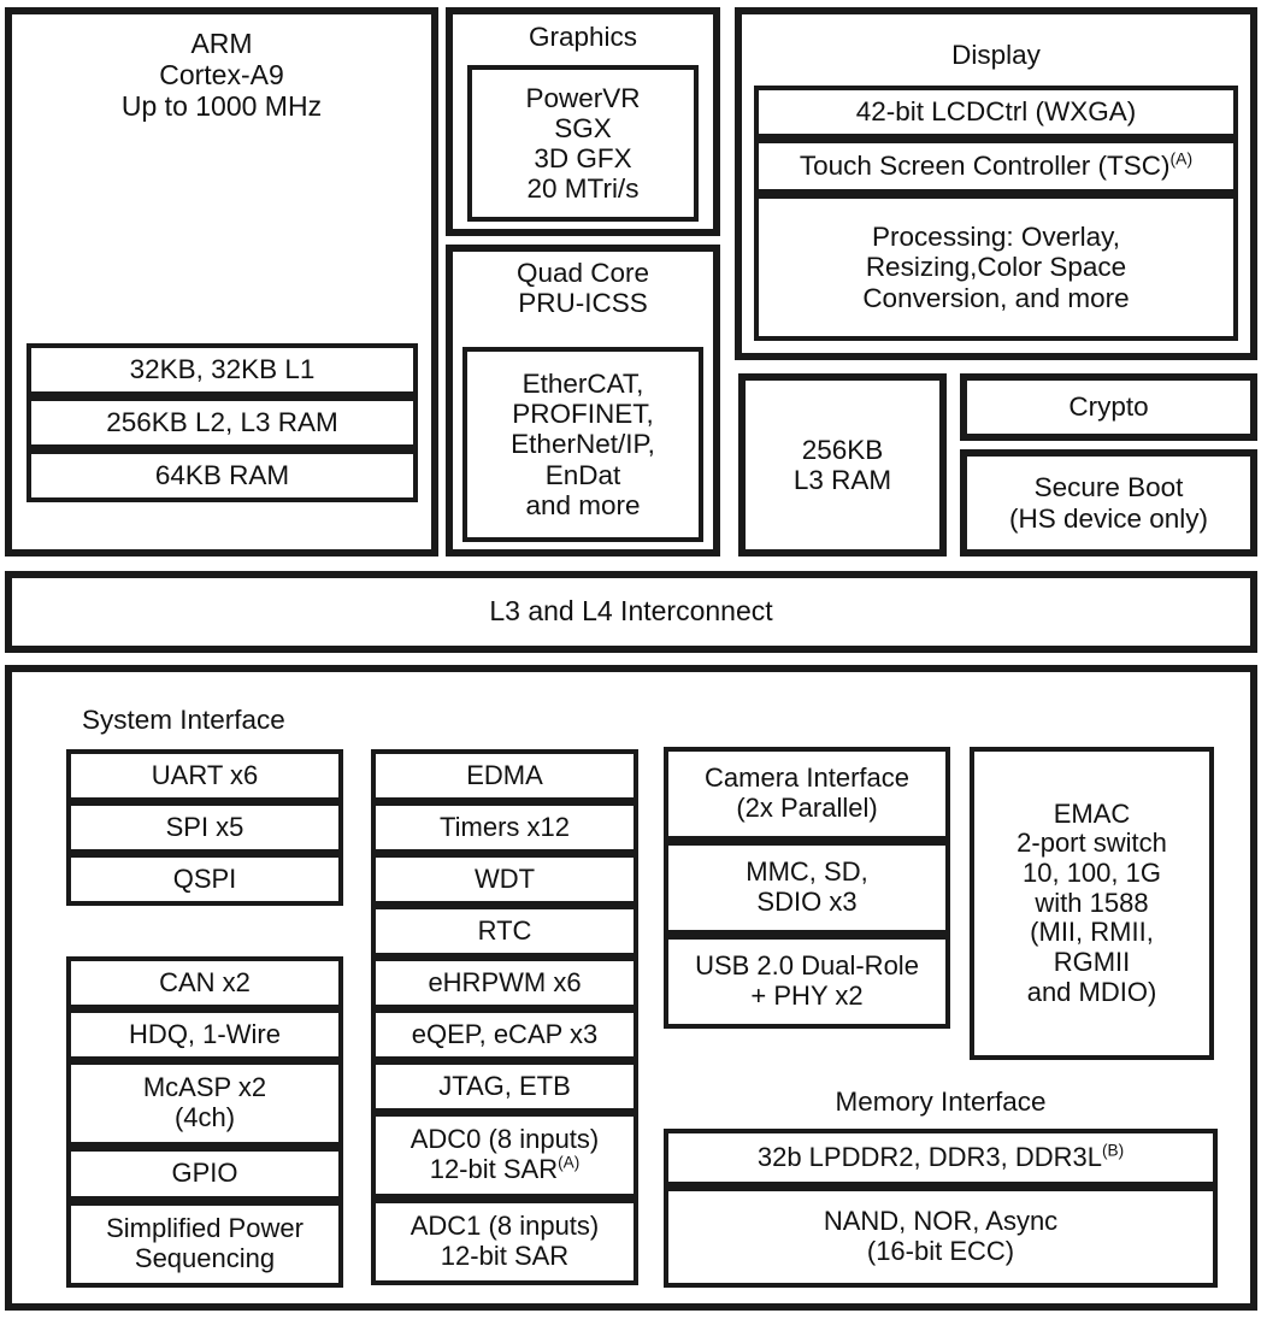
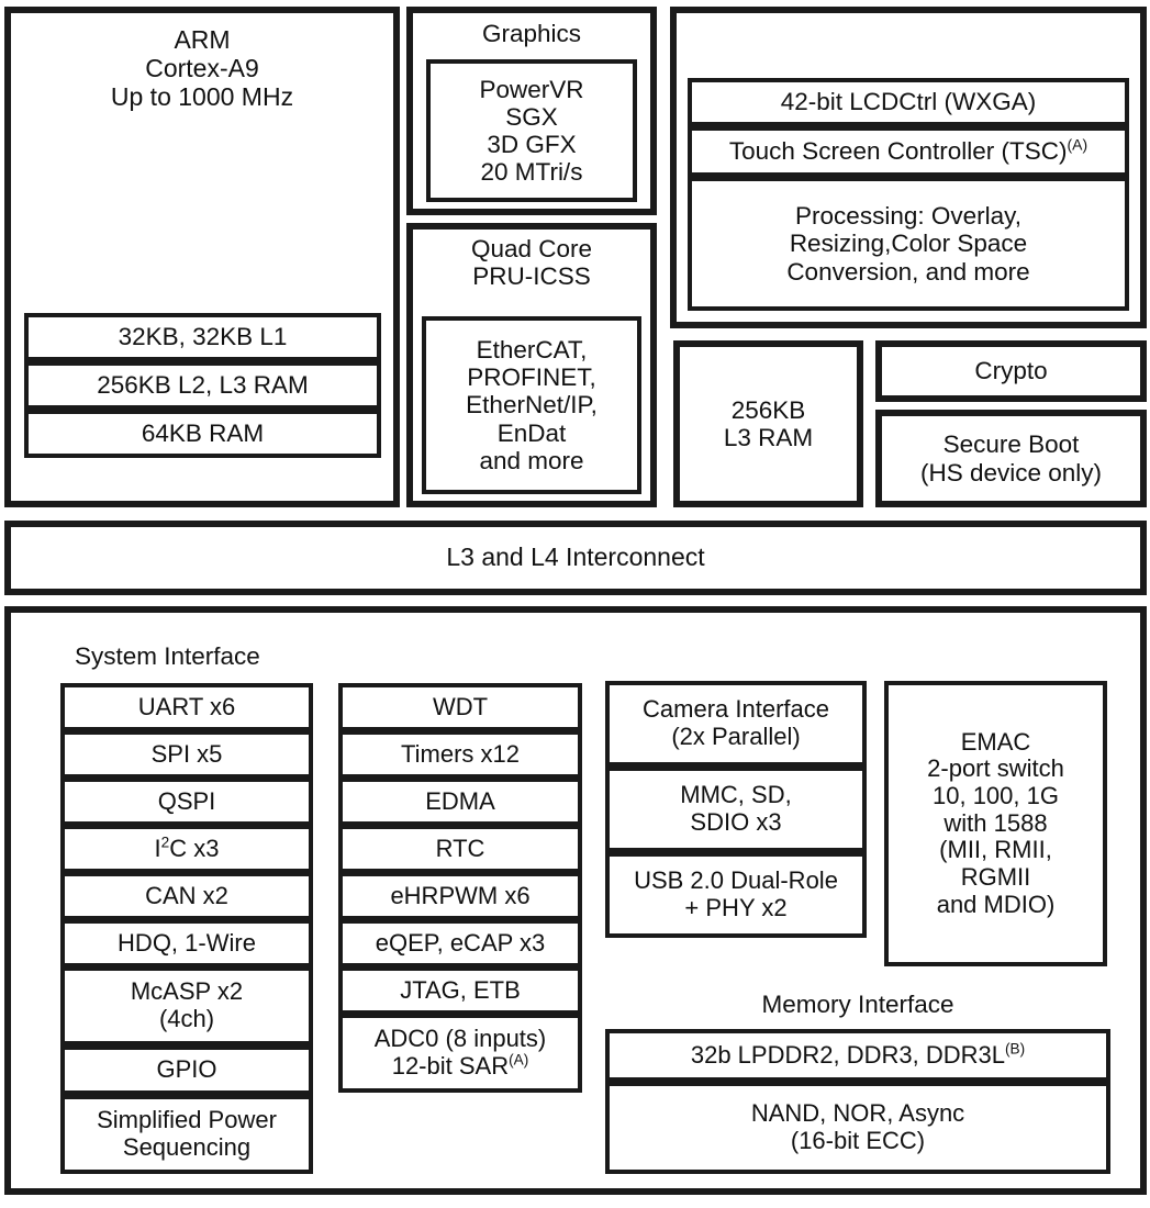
  ARM
  Cortex-A9
  Up to 1000 MHz
  32KB, 32KB L1
  256KB L2, L3 RAM
  64KB RAM
  Graphics
  PowerVR
  SGX
  3D GFX
  20 MTri/s
  Quad Core
  PRU-ICSS
  EtherCAT,
  PROFINET,
  EtherNet/IP,
  EnDat
  and more
- Display
  42-bit LCDCtrl (WXGA)
  Touch Screen Controller (TSC)(A)
  Processing: Overlay,
  Resizing,Color Space
  Conversion, and more
  256KB
  L3 RAM
  Crypto
  Secure Boot
  (HS device only)
  L3 and L4 Interconnect
  System Interface
  UART x6
  SPI x5
  QSPI
+ I2C x3
  CAN x2
  HDQ, 1-Wire
  McASP x2
  (4ch)
  GPIO
  Simplified Power
  Sequencing
- EDMA
+ WDT
  Timers x12
- WDT
+ EDMA
  RTC
  eHRPWM x6
  eQEP, eCAP x3
  JTAG, ETB
  ADC0 (8 inputs)
  12-bit SAR(A)
- ADC1 (8 inputs)
- 12-bit SAR
  Camera Interface
  (2x Parallel)
  MMC, SD,
  SDIO x3
  USB 2.0 Dual-Role
  + PHY x2
  EMAC
  2-port switch
  10, 100, 1G
  with 1588
  (MII, RMII,
  RGMII
  and MDIO)
  Memory Interface
  32b LPDDR2, DDR3, DDR3L(B)
  NAND, NOR, Async
  (16-bit ECC)
